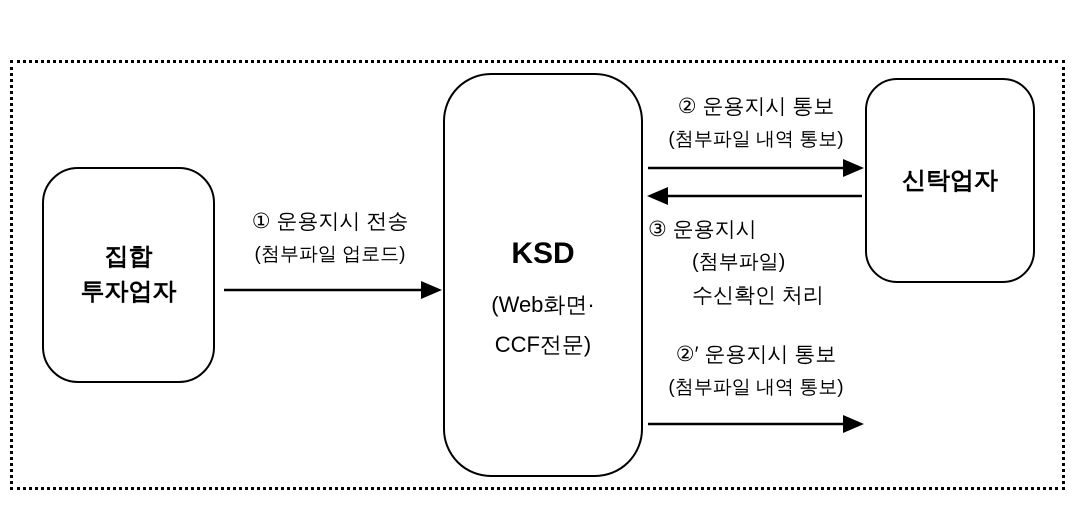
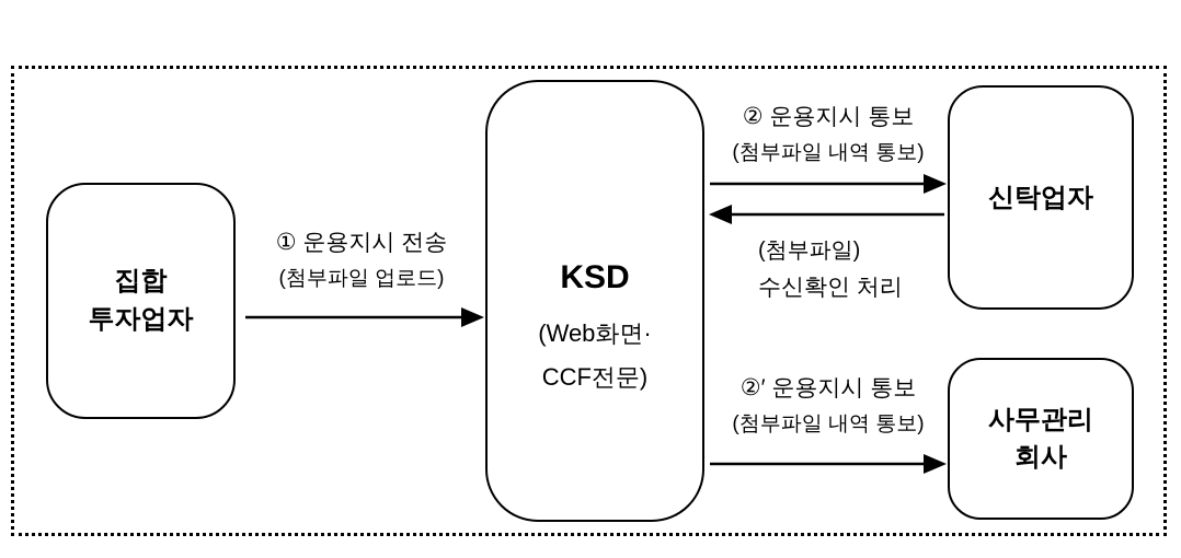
  집합
  투자업자
  KSD
  (Web화면·
  CCF전문)
  신탁업자
+ 사무관리
+ 회사
  ① 운용지시 전송
  (첨부파일 업로드)
  ② 운용지시 통보
  (첨부파일 내역 통보)
- ③ 운용지시
  (첨부파일)
  수신확인 처리
  ②′ 운용지시 통보
  (첨부파일 내역 통보)
